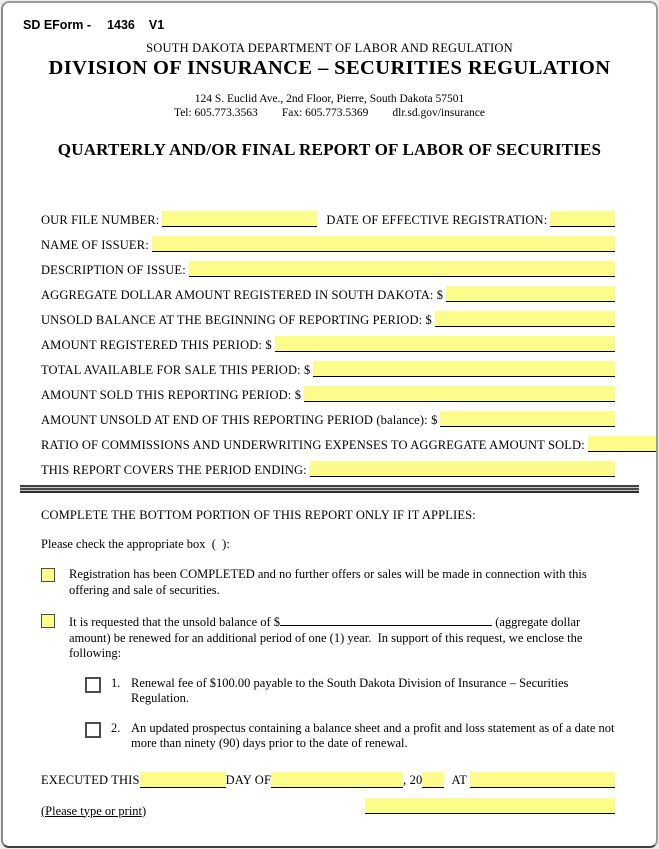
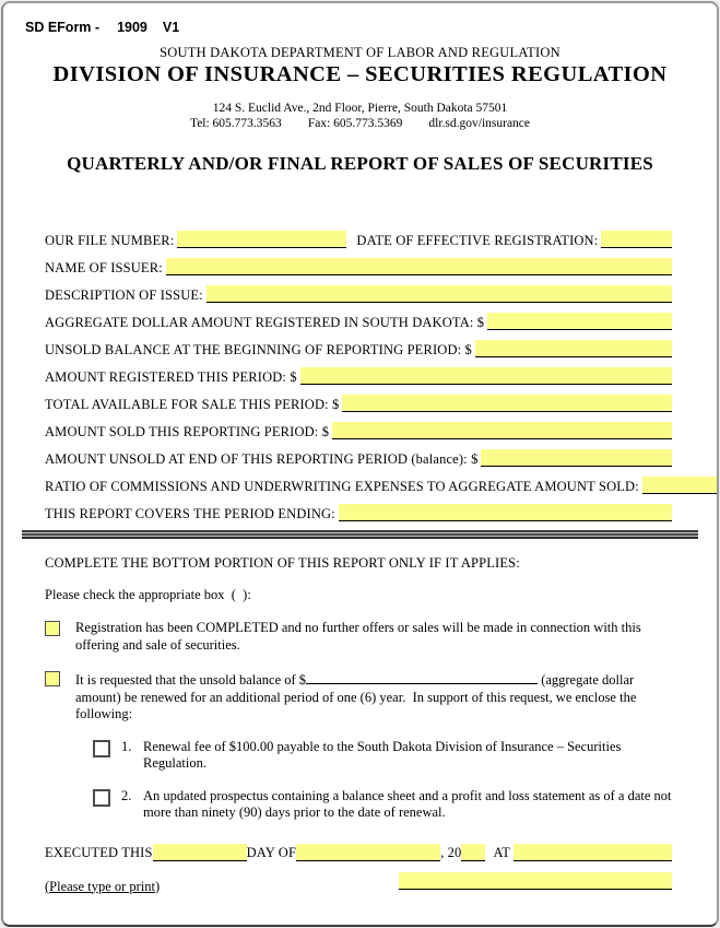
- SD EForm - 1436 V1
+ SD EForm - 1909 V1
  SOUTH DAKOTA DEPARTMENT OF LABOR AND REGULATION
  DIVISION OF INSURANCE – SECURITIES REGULATION
  124 S. Euclid Ave., 2nd Floor, Pierre, South Dakota 57501
  Tel: 605.773.3563 Fax: 605.773.5369 dlr.sd.gov/insurance
- QUARTERLY AND/OR FINAL REPORT OF LABOR OF SECURITIES
+ QUARTERLY AND/OR FINAL REPORT OF SALES OF SECURITIES
  OUR FILE NUMBER:
  DATE OF EFFECTIVE REGISTRATION:
  NAME OF ISSUER:
  DESCRIPTION OF ISSUE:
  AGGREGATE DOLLAR AMOUNT REGISTERED IN SOUTH DAKOTA: $
  UNSOLD BALANCE AT THE BEGINNING OF REPORTING PERIOD: $
  AMOUNT REGISTERED THIS PERIOD: $
  TOTAL AVAILABLE FOR SALE THIS PERIOD: $
  AMOUNT SOLD THIS REPORTING PERIOD: $
  AMOUNT UNSOLD AT END OF THIS REPORTING PERIOD (balance): $
  RATIO OF COMMISSIONS AND UNDERWRITING EXPENSES TO AGGREGATE AMOUNT SOLD:
  THIS REPORT COVERS THE PERIOD ENDING:
  COMPLETE THE BOTTOM PORTION OF THIS REPORT ONLY IF IT APPLIES:
  Please check the appropriate box ( ):
  Registration has been COMPLETED and no further offers or sales will be made in connection with this offering and sale of securities.
- It is requested that the unsold balance of $ (aggregate dollar amount) be renewed for an additional period of one (1) year. In support of this request, we enclose the following:
+ It is requested that the unsold balance of $ (aggregate dollar amount) be renewed for an additional period of one (6) year. In support of this request, we enclose the following:
  1.
  Renewal fee of $100.00 payable to the South Dakota Division of Insurance – Securities Regulation.
  2.
  An updated prospectus containing a balance sheet and a profit and loss statement as of a date not more than ninety (90) days prior to the date of renewal.
  EXECUTED THIS
  DAY OF
  , 20
  AT
  (Please type or print)
